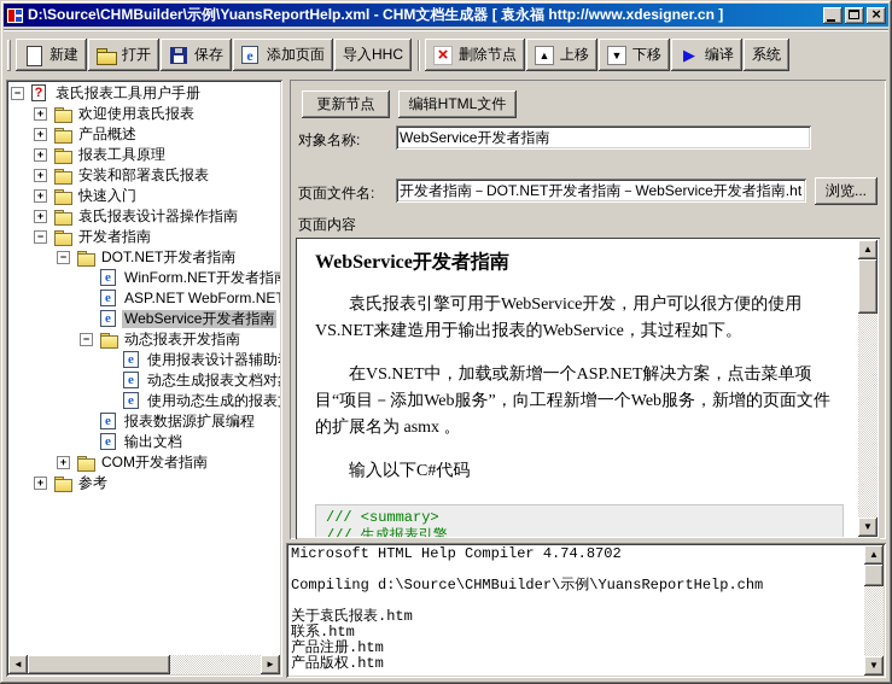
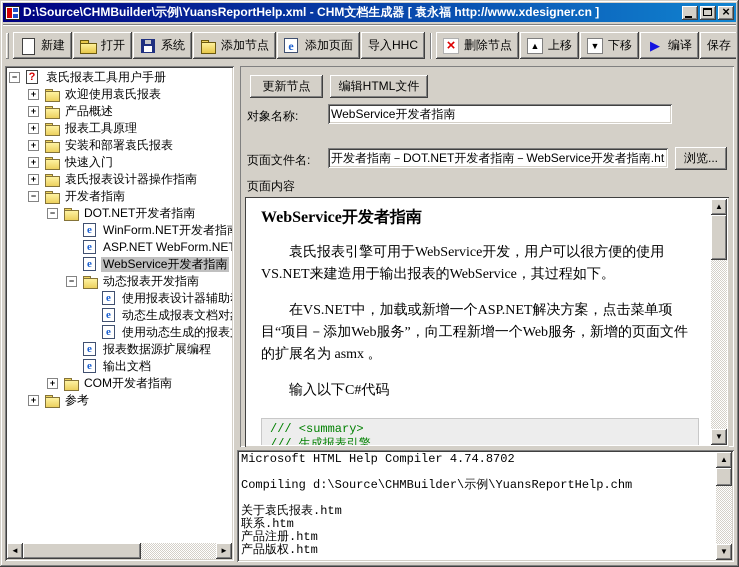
  D:\Source\CHMBuilder\示例\YuansReportHelp.xml - CHM文档生成器 [ 袁永福 http://www.xdesigner.cn ]
  ×
  新建
  打开
- 保存
+ 系统
+ 添加节点
  e
  添加页面
  导入HHC
  ×
  删除节点
  ▲
  上移
  ▼
  下移
  ▶
  编译
- 系统
+ 保存
  −
  ?
  袁氏报表工具用户手册
  +
  欢迎使用袁氏报表
  +
  产品概述
  +
  报表工具原理
  +
  安装和部署袁氏报表
  +
  快速入门
  +
  袁氏报表设计器操作指南
  −
  开发者指南
  −
  DOT.NET开发者指南
  e
  WinForm.NET开发者指
  e
  ASP.NET WebForm.NET
  e
  WebService开发者指南
  −
  动态报表开发指南
  e
  使用报表设计器辅助
  e
  动态生成报表文档对
  e
  使用动态生成的报表
  e
  报表数据源扩展编程
  e
  输出文档
  +
  COM开发者指南
  +
  参考
  ◄
  ►
  更新节点
  编辑HTML文件
  对象名称:
  WebService开发者指南
  页面文件名:
  开发者指南－DOT.NET开发者指南－WebService开发者指南.ht
  浏览...
  页面内容
  WebService开发者指南
  袁氏报表引擎可用于WebService开发，用户可以很方便的使用VS.NET来建造用于输出报表的WebService，其过程如下。
  在VS.NET中，加载或新增一个ASP.NET解决方案，点击菜单项目“项目－添加Web服务”，向工程新增一个Web服务，新增的页面文件的扩展名为 asmx 。
  输入以下C#代码
  /// <summary>
  /// 生成报表引擎
  ▲
  ▼
  Microsoft HTML Help Compiler 4.74.8702
  Compiling d:\Source\CHMBuilder\示例\YuansReportHelp.chm
  关于袁氏报表.htm
  联系.htm
  产品注册.htm
  产品版权.htm
  ▲
  ▼
